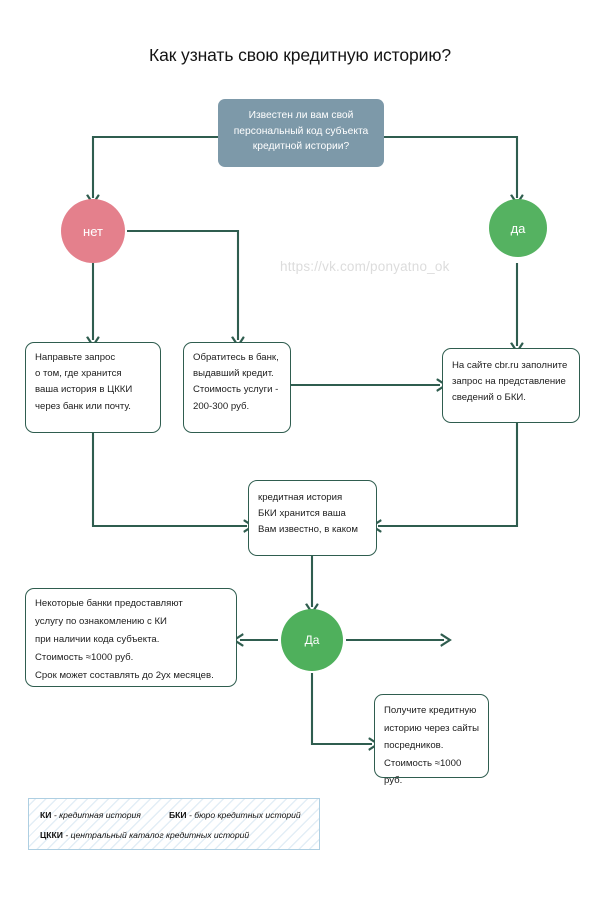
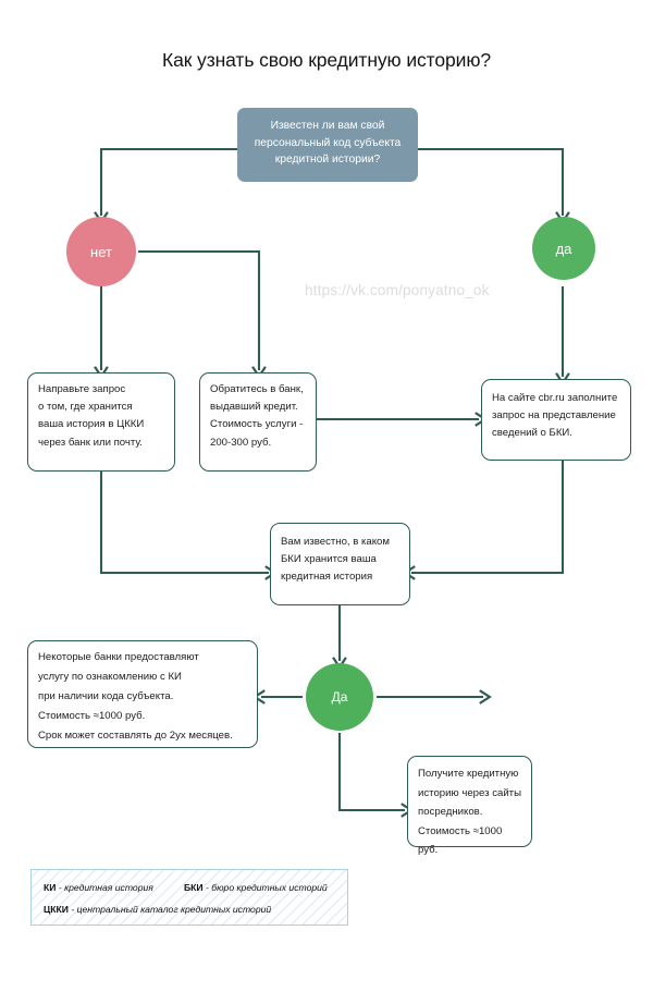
  Как узнать свою кредитную историю?
  https://vk.com/ponyatno_ok
  Известен ли вам свой
  персональный код субъекта
  кредитной истории?
  нет
  да
  Направьте запрос
  о том, где хранится
  ваша история в ЦККИ
  через банк или почту.
  Обратитесь в банк,
  выдавший кредит.
  Стоимость услуги -
  200-300 руб.
  На сайте cbr.ru заполните
  запрос на представление
  сведений о БКИ.
- кредитная история
+ Вам известно, в каком
  БКИ хранится ваша
- Вам известно, в каком
+ кредитная история
  Да
  Некоторые банки предоставляют
  услугу по ознакомлению с КИ
  при наличии кода субъекта.
  Стоимость ≈1000 руб.
  Срок может составлять до 2ух месяцев.
  Получите кредитную
  историю через сайты
  посредников.
  Стоимость ≈1000 руб.
  КИ - кредитная история
  БКИ - бюро кредитных историй
  ЦККИ - центральный каталог кредитных историй
